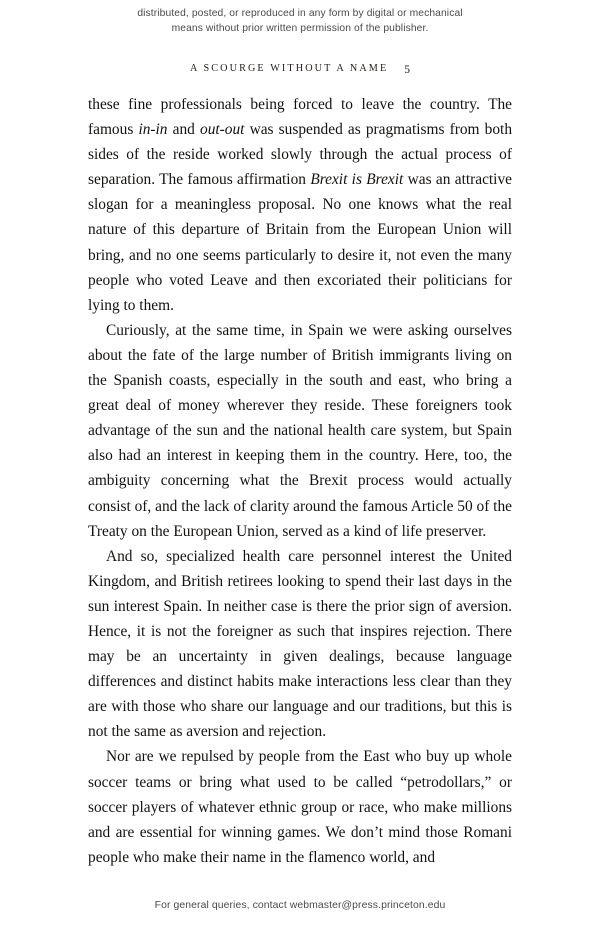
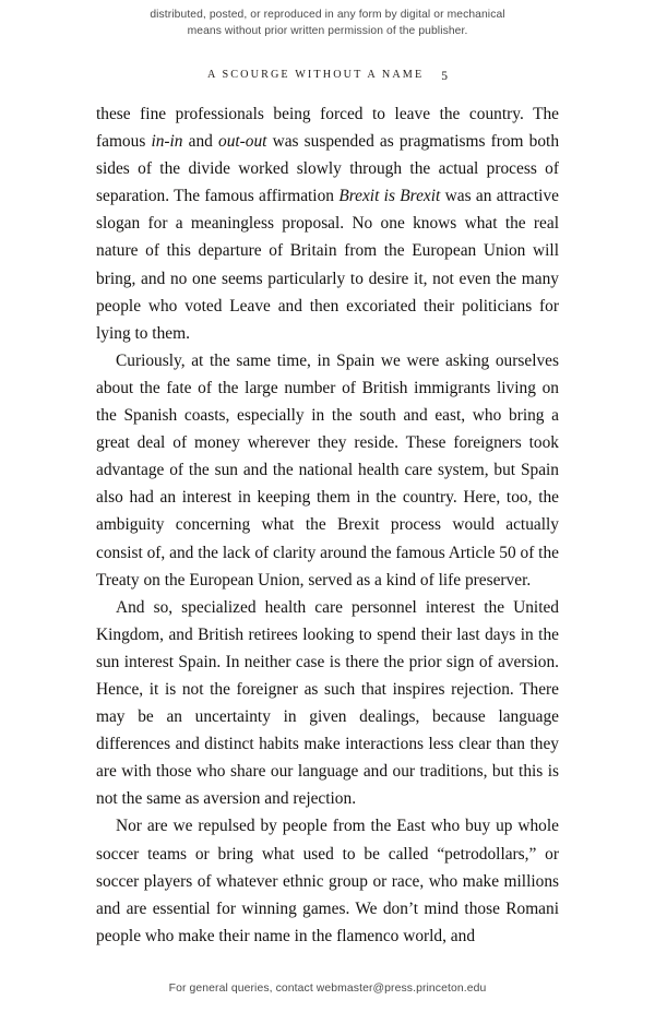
  distributed, posted, or reproduced in any form by digital or mechanical
  means without prior written permission of the publisher.
  A SCOURGE WITHOUT A NAME 5
- these fine professionals being forced to leave the country. The famous in-in and out-out was suspended as pragmatisms from both sides of the reside worked slowly through the actual process of separation. The famous affirmation Brexit is Brexit was an attractive slogan for a meaningless proposal. No one knows what the real nature of this departure of Britain from the European Union will bring, and no one seems particularly to desire it, not even the many people who voted Leave and then excoriated their politicians for lying to them.
+ these fine professionals being forced to leave the country. The famous in-in and out-out was suspended as pragmatisms from both sides of the divide worked slowly through the actual process of separation. The famous affirmation Brexit is Brexit was an attractive slogan for a meaningless proposal. No one knows what the real nature of this departure of Britain from the European Union will bring, and no one seems particularly to desire it, not even the many people who voted Leave and then excoriated their politicians for lying to them.
  Curiously, at the same time, in Spain we were asking ourselves about the fate of the large number of British immigrants living on the Spanish coasts, especially in the south and east, who bring a great deal of money wherever they reside. These foreigners took advantage of the sun and the national health care system, but Spain also had an interest in keeping them in the country. Here, too, the ambiguity concerning what the Brexit process would actually consist of, and the lack of clarity around the famous Article 50 of the Treaty on the European Union, served as a kind of life preserver.
  And so, specialized health care personnel interest the United Kingdom, and British retirees looking to spend their last days in the sun interest Spain. In neither case is there the prior sign of aversion. Hence, it is not the foreigner as such that inspires rejection. There may be an uncertainty in given dealings, because language differences and distinct habits make interactions less clear than they are with those who share our language and our traditions, but this is not the same as aversion and rejection.
  Nor are we repulsed by people from the East who buy up whole soccer teams or bring what used to be called “petrodollars,” or soccer players of whatever ethnic group or race, who make millions and are essential for winning games. We don’t mind those Romani people who make their name in the flamenco world, and
  For general queries, contact webmaster@press.princeton.edu
